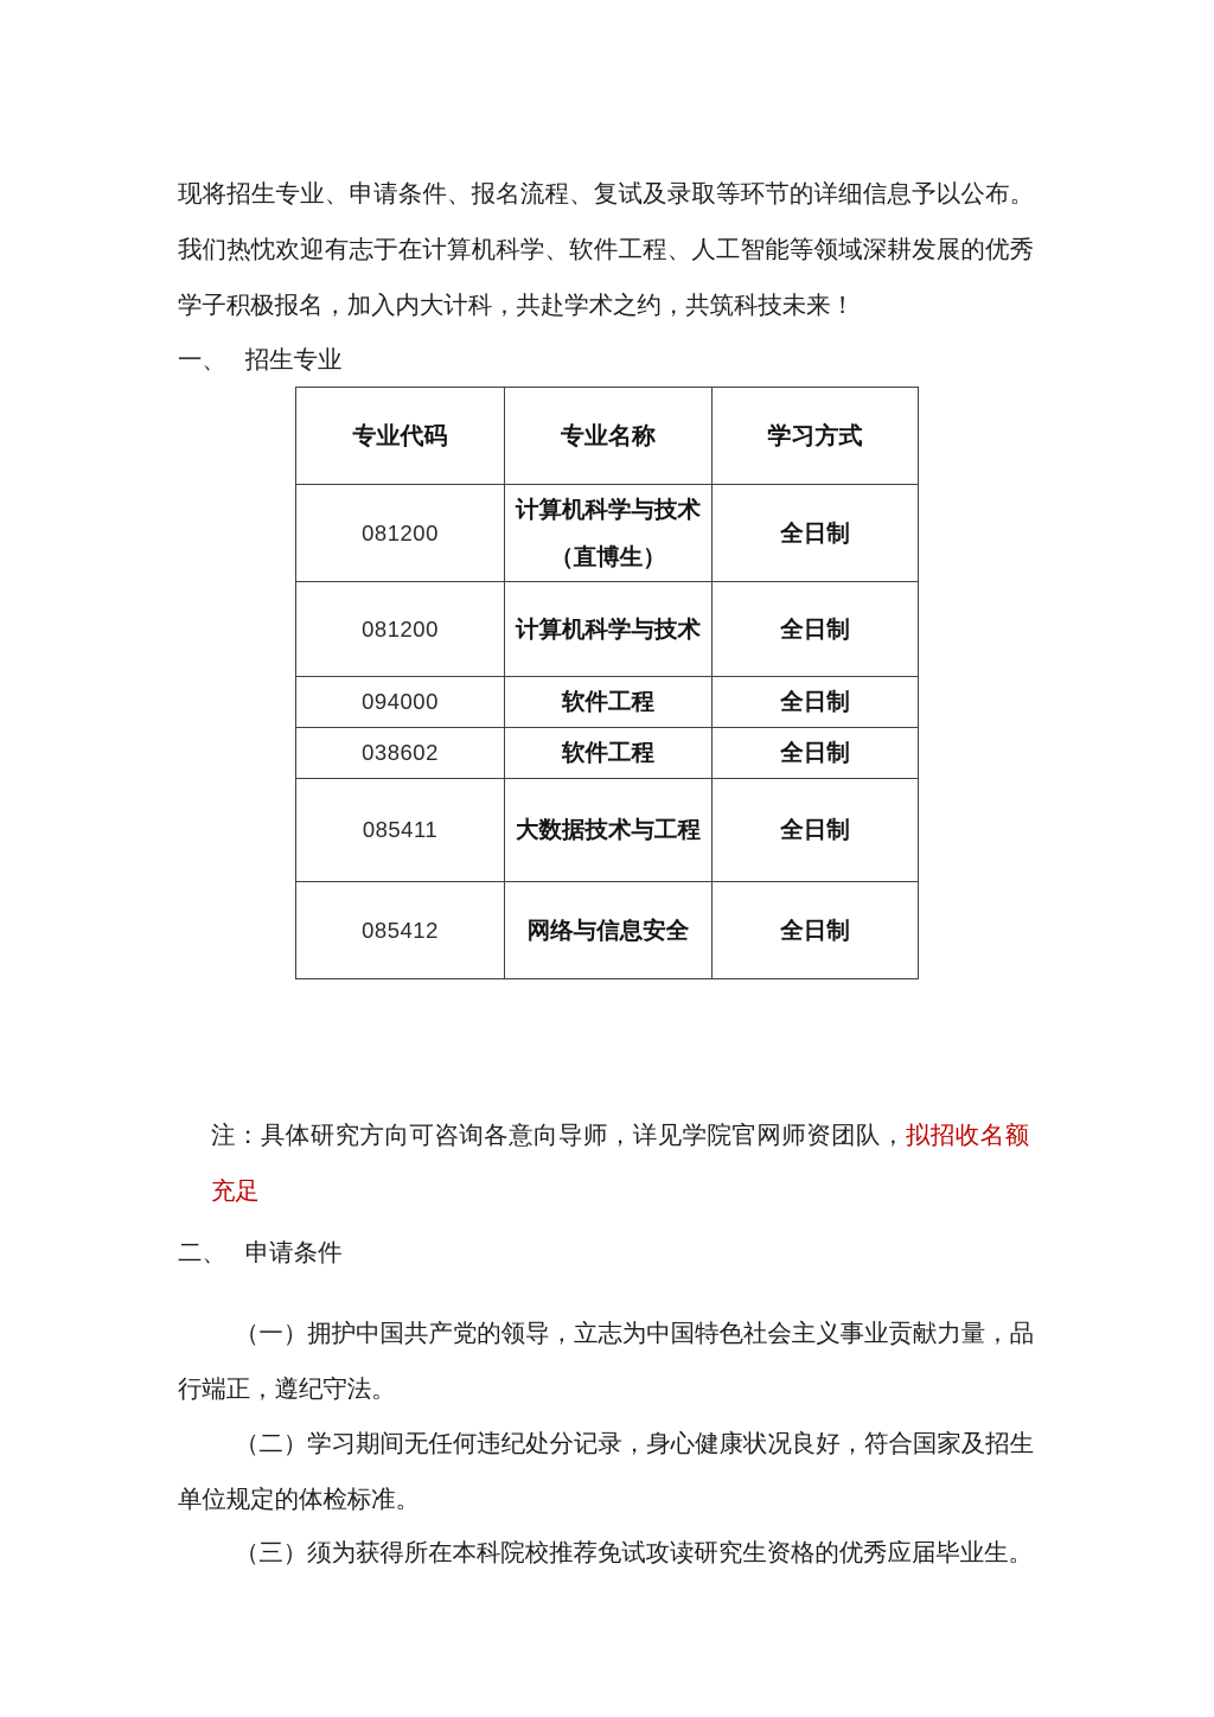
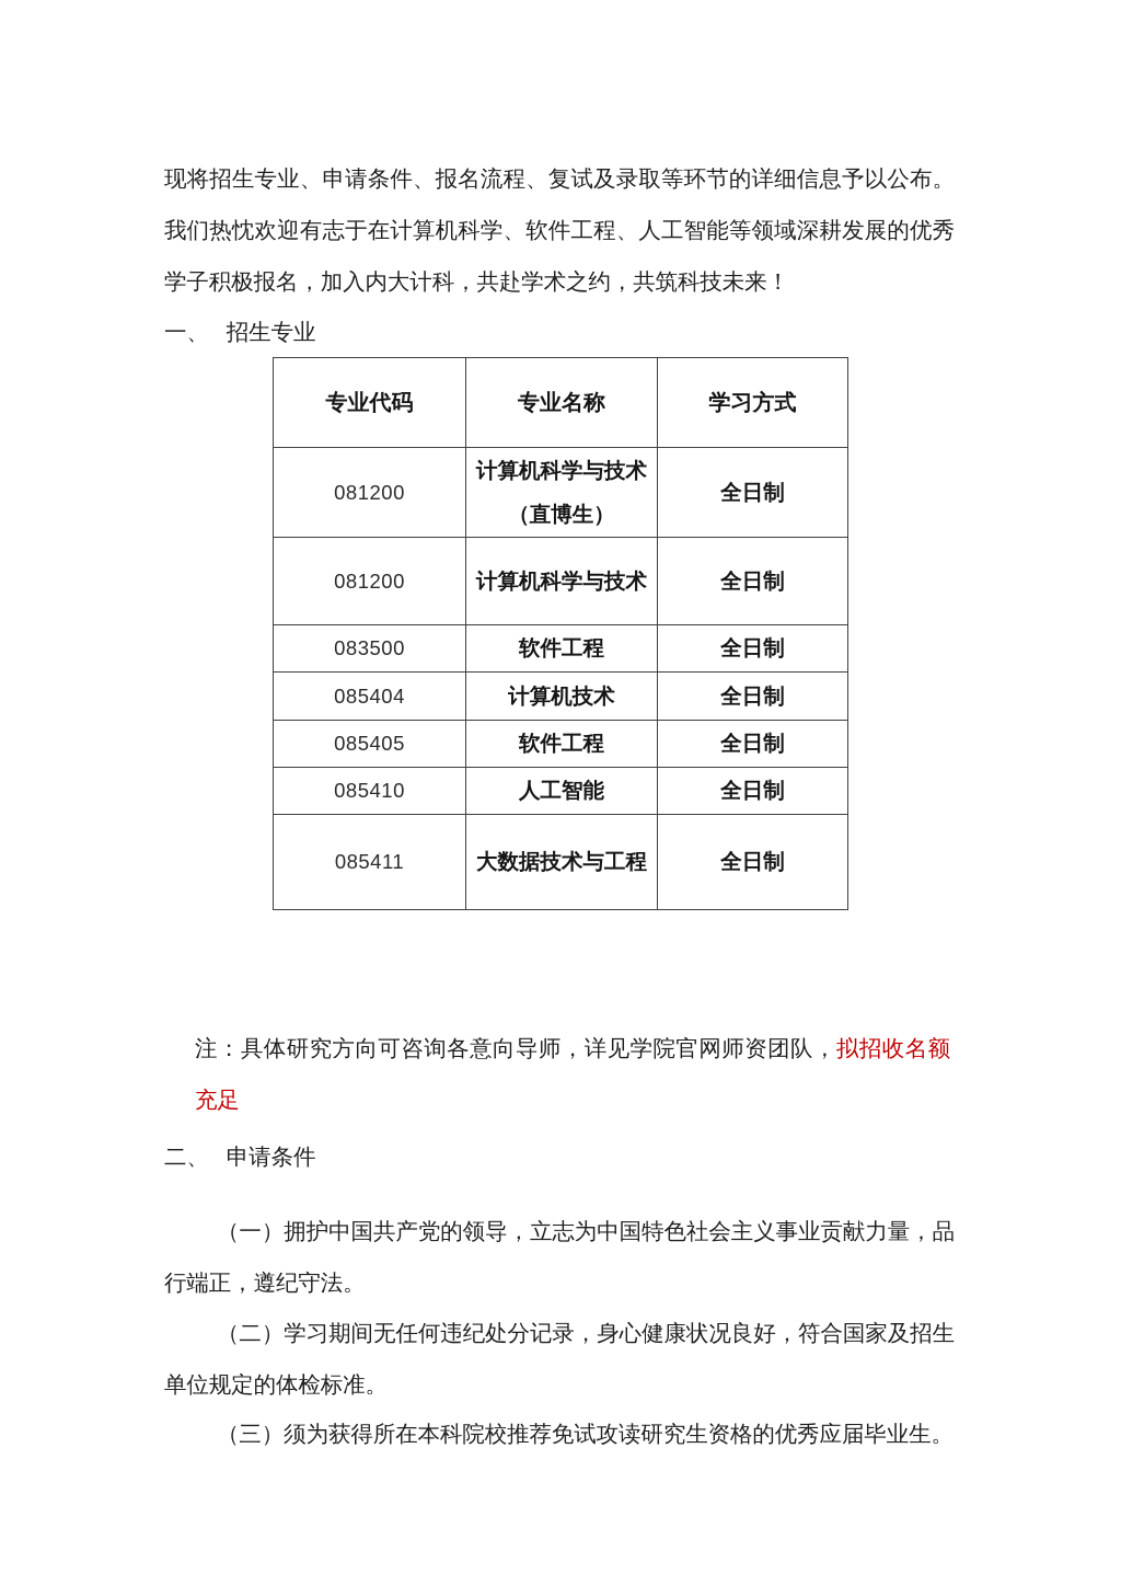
  现将招生专业、申请条件、报名流程、复试及录取等环节的详细信息予以公布。我们热忱欢迎有志于在计算机科学、软件工程、人工智能等领域深耕发展的优秀学子积极报名，加入内大计科，共赴学术之约，共筑科技未来！
  一、 招生专业
  专业代码	专业名称	学习方式
  081200	计算机科学与技术 （直博生）	全日制
  081200	计算机科学与技术	全日制
- 094000	软件工程	全日制
+ 083500	软件工程	全日制
+ 085404	计算机技术	全日制
- 038602	软件工程	全日制
+ 085405	软件工程	全日制
+ 085410	人工智能	全日制
  085411	大数据技术与工程	全日制
- 085412	网络与信息安全	全日制
  注：具体研究方向可咨询各意向导师，详见学院官网师资团队，拟招收名额充足
  二、 申请条件
  （一）拥护中国共产党的领导，立志为中国特色社会主义事业贡献力量，品行端正，遵纪守法。
  （二）学习期间无任何违纪处分记录，身心健康状况良好，符合国家及招生单位规定的体检标准。
  （三）须为获得所在本科院校推荐免试攻读研究生资格的优秀应届毕业生。
